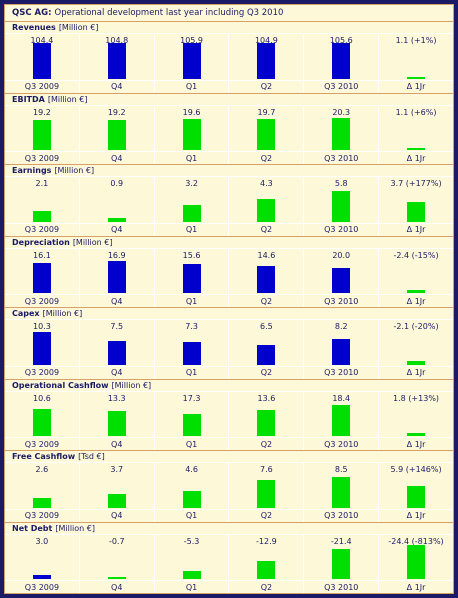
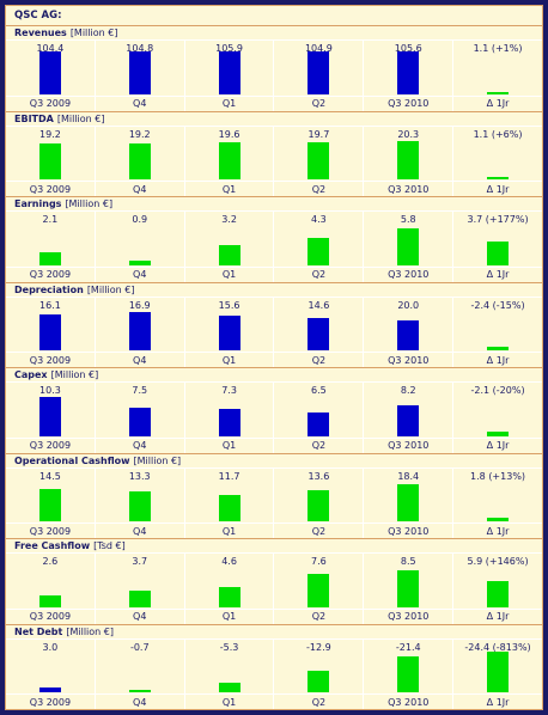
  QSC AG:
- Operational development last year including Q3 2010
  Revenues
  [Million €]
  104.4
  Q3 2009
  104.8
  Q4
  105.9
  Q1
  104.9
  Q2
  105.6
  Q3 2010
  1.1 (+1%)
  Δ 1Jr
  EBITDA
  [Million €]
  19.2
  Q3 2009
  19.2
  Q4
  19.6
  Q1
  19.7
  Q2
  20.3
  Q3 2010
  1.1 (+6%)
  Δ 1Jr
  Earnings
  [Million €]
  2.1
  Q3 2009
  0.9
  Q4
  3.2
  Q1
  4.3
  Q2
  5.8
  Q3 2010
  3.7 (+177%)
  Δ 1Jr
  Depreciation
  [Million €]
  16.1
  Q3 2009
  16.9
  Q4
  15.6
  Q1
  14.6
  Q2
  20.0
  Q3 2010
  -2.4 (-15%)
  Δ 1Jr
  Capex
  [Million €]
  10.3
  Q3 2009
  7.5
  Q4
  7.3
  Q1
  6.5
  Q2
  8.2
  Q3 2010
  -2.1 (-20%)
  Δ 1Jr
  Operational Cashflow
  [Million €]
- 10.6
+ 14.5
  Q3 2009
  13.3
  Q4
- 17.3
+ 11.7
  Q1
  13.6
  Q2
  18.4
  Q3 2010
  1.8 (+13%)
  Δ 1Jr
  Free Cashflow
  [Tsd €]
  2.6
  Q3 2009
  3.7
  Q4
  4.6
  Q1
  7.6
  Q2
  8.5
  Q3 2010
  5.9 (+146%)
  Δ 1Jr
  Net Debt
  [Million €]
  3.0
  Q3 2009
  -0.7
  Q4
  -5.3
  Q1
  -12.9
  Q2
  -21.4
  Q3 2010
  -24.4 (-813%)
  Δ 1Jr
